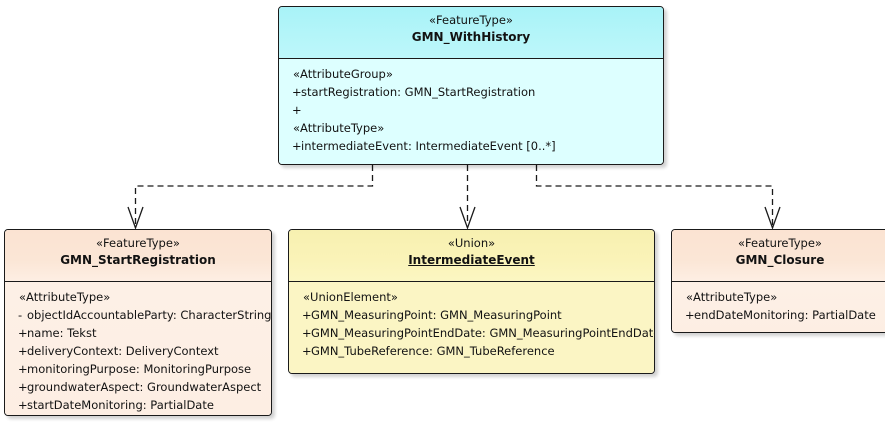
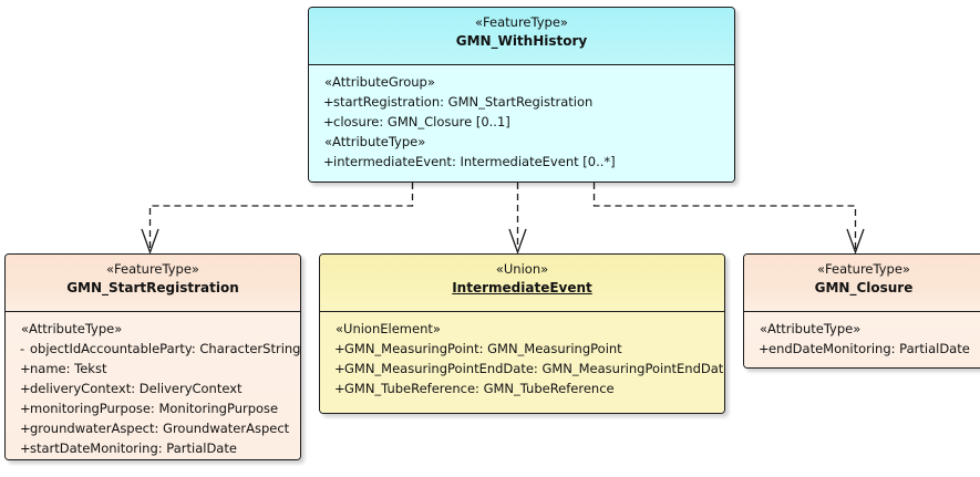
  «FeatureType»
  GMN_WithHistory
  «AttributeGroup»
  +
  startRegistration: GMN_StartRegistration
  +
+ closure: GMN_Closure [0..1]
  «AttributeType»
  +
  intermediateEvent: IntermediateEvent [0..*]
  «FeatureType»
  GMN_StartRegistration
  «AttributeType»
  -
  objectIdAccountableParty: CharacterString
  +
  name: Tekst
  +
  deliveryContext: DeliveryContext
  +
  monitoringPurpose: MonitoringPurpose
  +
  groundwaterAspect: GroundwaterAspect
  +
  startDateMonitoring: PartialDate
  «Union»
  IntermediateEvent
  «UnionElement»
  +
  GMN_MeasuringPoint: GMN_MeasuringPoint
  +
  GMN_MeasuringPointEndDate: GMN_MeasuringPointEndDat
  +
  GMN_TubeReference: GMN_TubeReference
  «FeatureType»
  GMN_Closure
  «AttributeType»
  +
  endDateMonitoring: PartialDate
